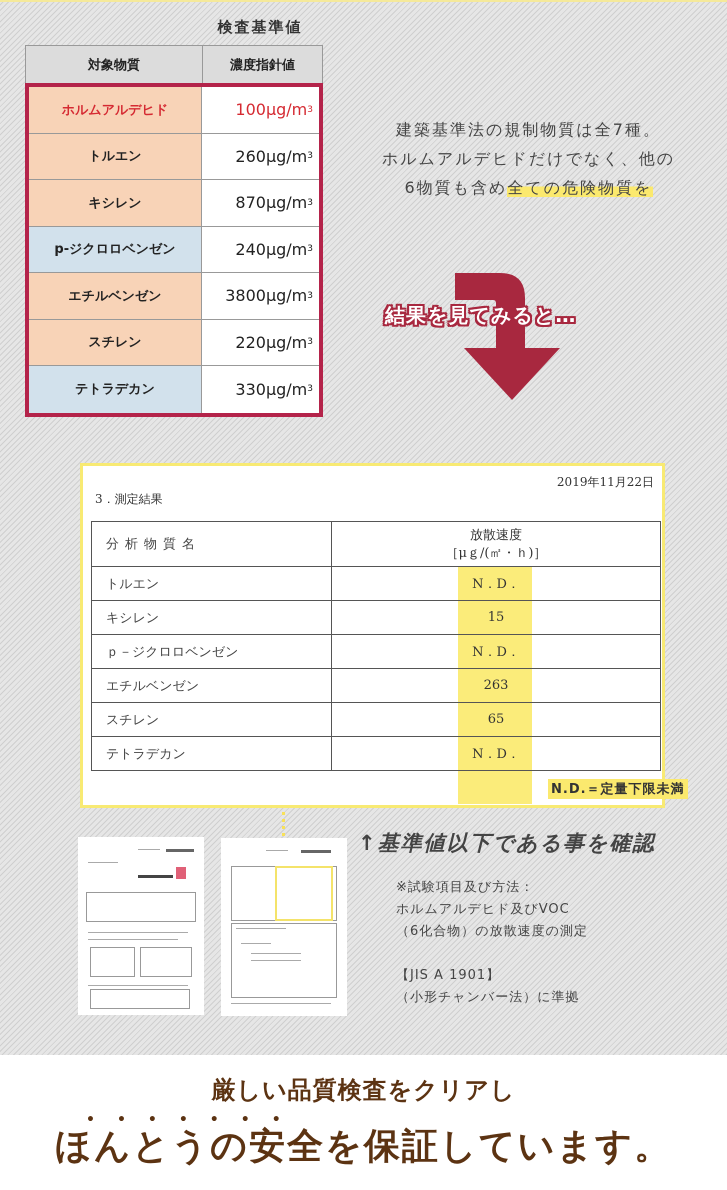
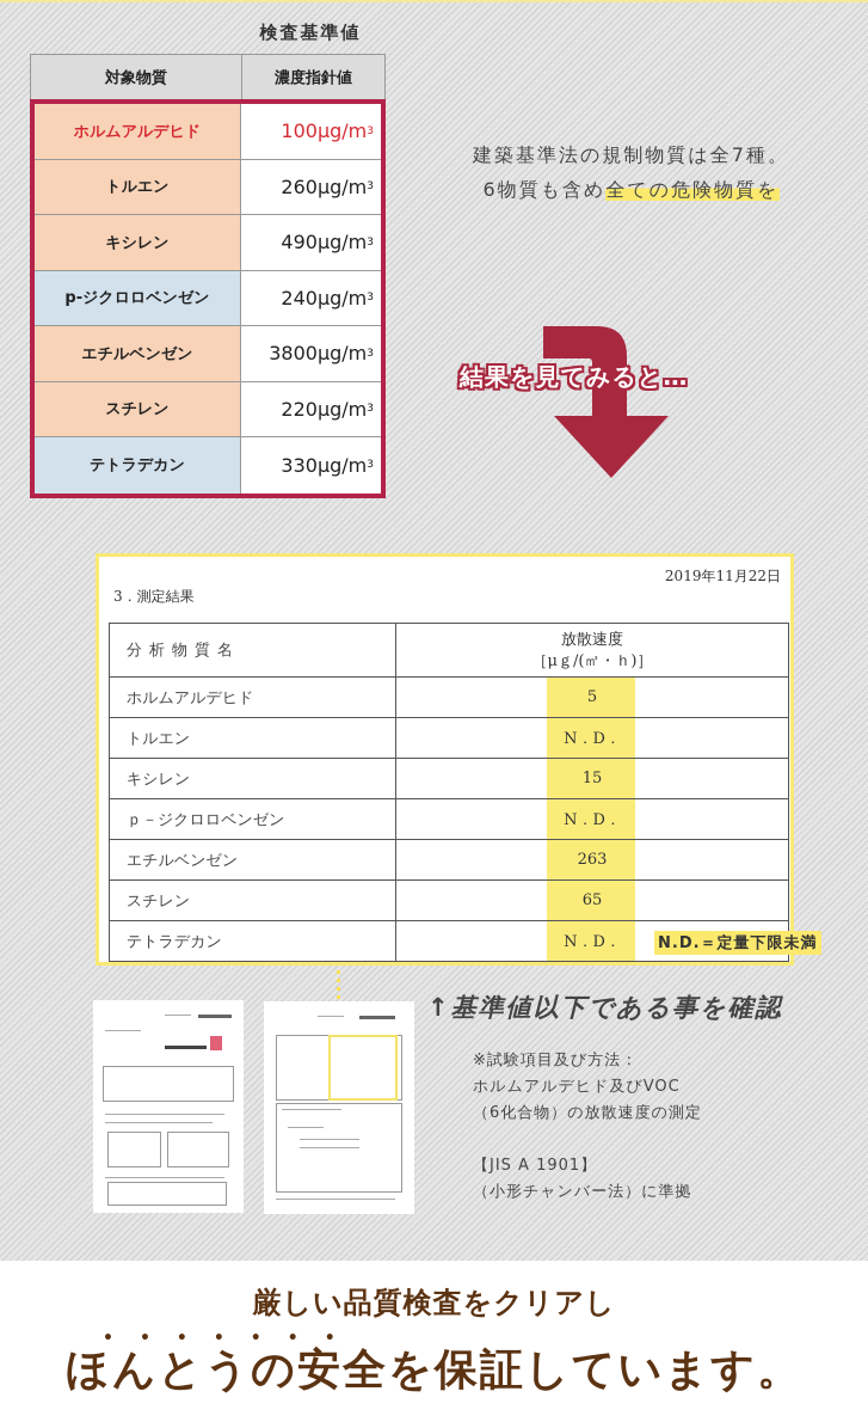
  検査基準値
  対象物質
  濃度指針値
  ホルムアルデヒド
  100
  μg/m
  3
  トルエン
  260
  μg/m
  3
  キシレン
- 870
+ 490
  μg/m
  3
  p-ジクロロベンゼン
  240
  μg/m
  3
  エチルベンゼン
  3800
  μg/m
  3
  スチレン
  220
  μg/m
  3
  テトラデカン
  330
  μg/m
  3
  建築基準法の規制物質は全7種。
- ホルムアルデヒドだけでなく、他の
  6物質も含め全ての危険物質を
  結果を見てみると…
  2019年11月22日
  3．測定結果
  分析物質名	放散速度 ［μｇ/(㎡・ｈ)］
+ ホルムアルデヒド	5
  トルエン	N．D．
  キシレン	15
  ｐ－ジクロロベンゼン	N．D．
  エチルベンゼン	263
  スチレン	65
  テトラデカン	N．D．
  N.D.＝定量下限未満
  ↑基準値以下である事を確認
  ※試験項目及び方法：
  ホルムアルデヒド及びVOC
  （6化合物）の放散速度の測定
  【JIS A 1901】
  （小形チャンバー法）に準拠
  厳しい品質検査をクリアし
  •••••••
  ほんとうの安全を保証しています。
